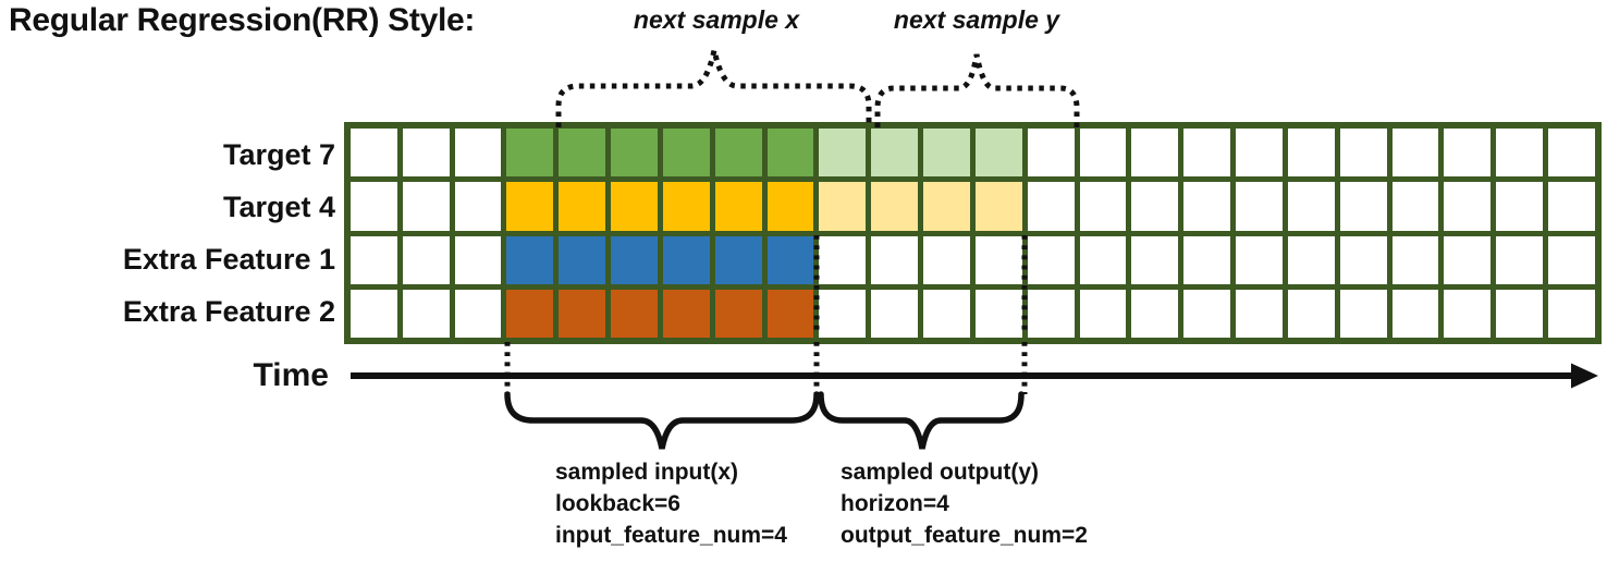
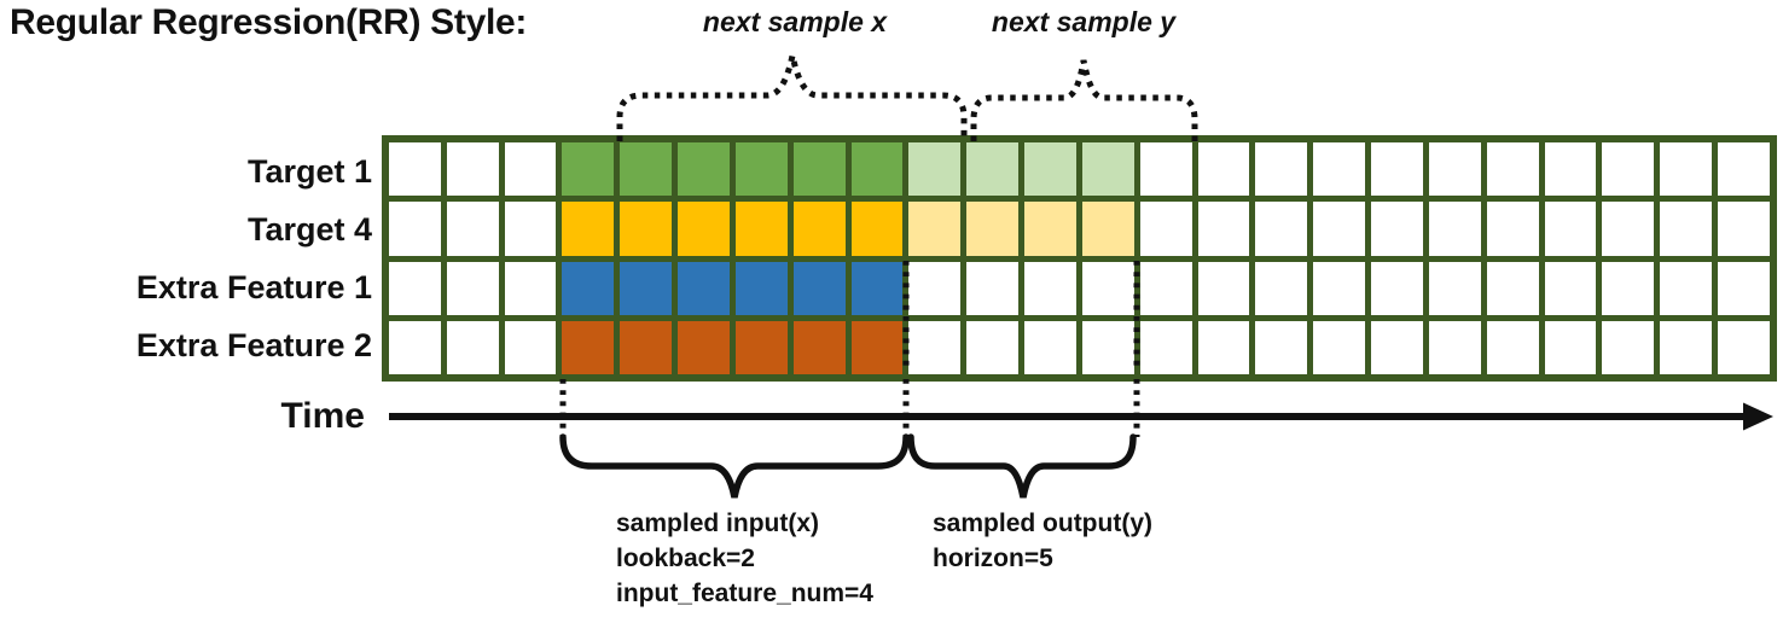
  Regular Regression(RR) Style:
  next sample x
  next sample y
- Target 7
+ Target 1
  Target 4
  Extra Feature 1
  Extra Feature 2
  Time
  sampled input(x)
- lookback=6
+ lookback=2
  input_feature_num=4
  sampled output(y)
- horizon=4
+ horizon=5
- output_feature_num=2
